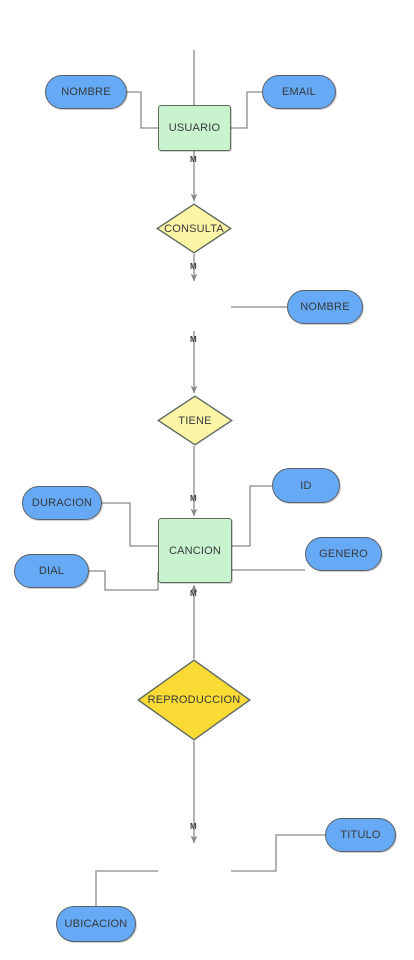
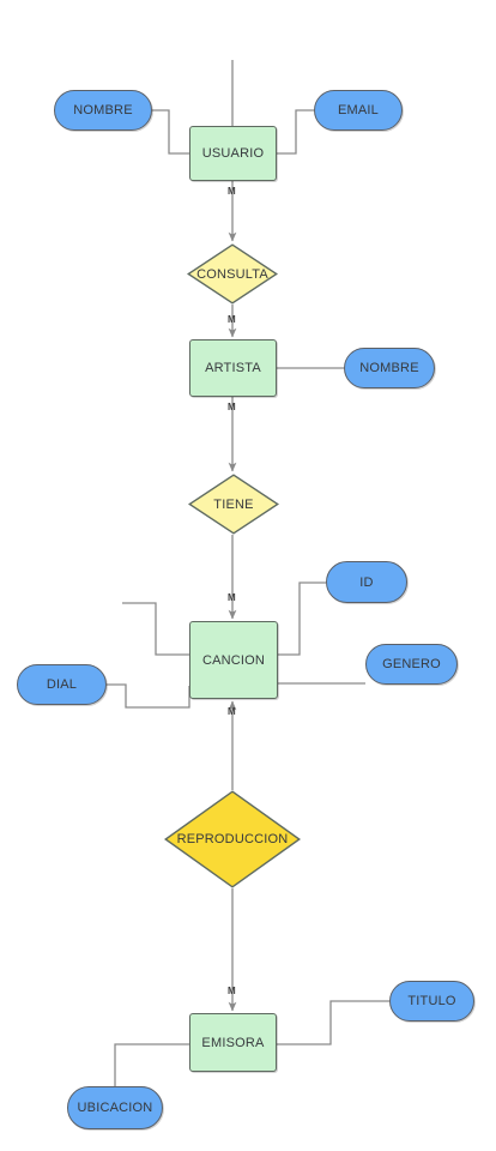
  USUARIO
+ ARTISTA
  CANCION
+ EMISORA
  CONSULTA
  TIENE
  REPRODUCCION
  NOMBRE
  EMAIL
  NOMBRE
- DURACION
  ID
  DIAL
  GENERO
  TITULO
  UBICACION
  M
  M
  M
  M
  M
  M
